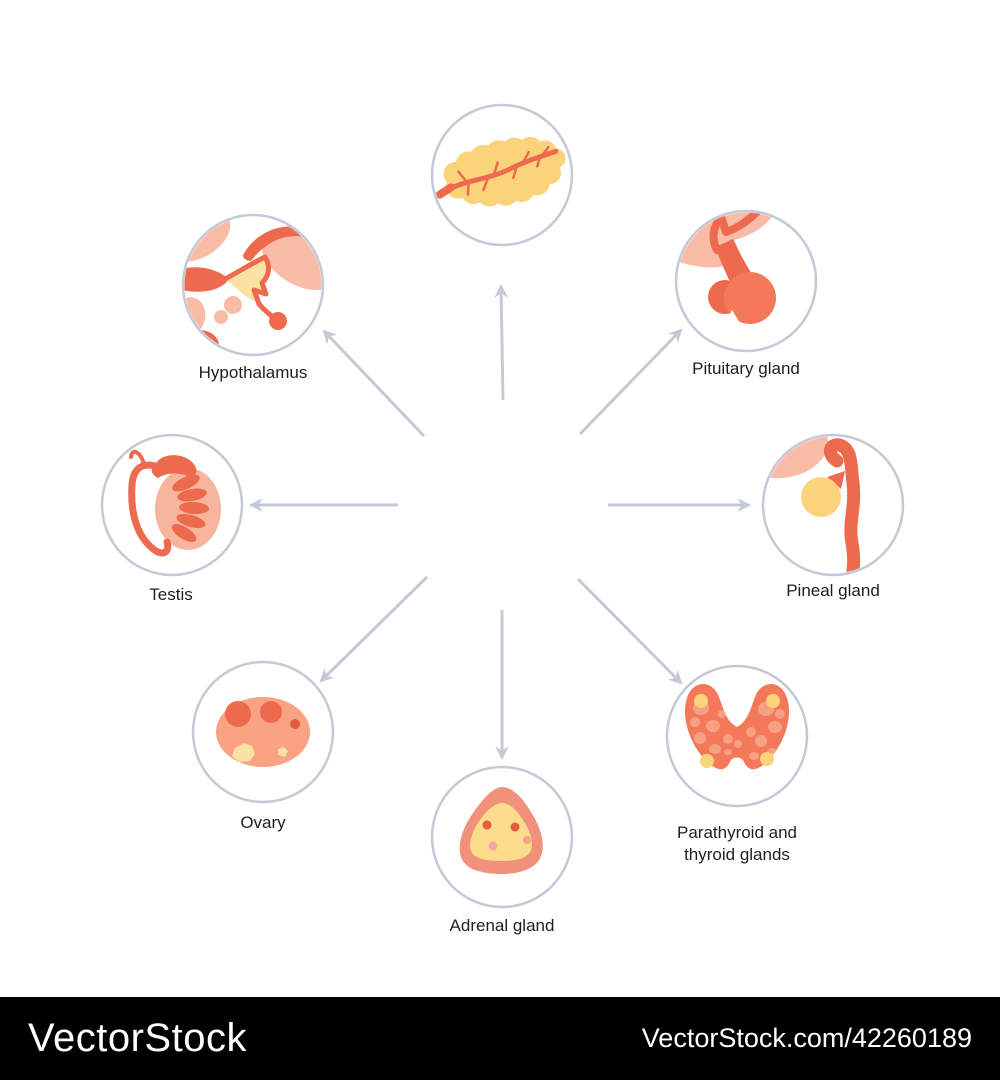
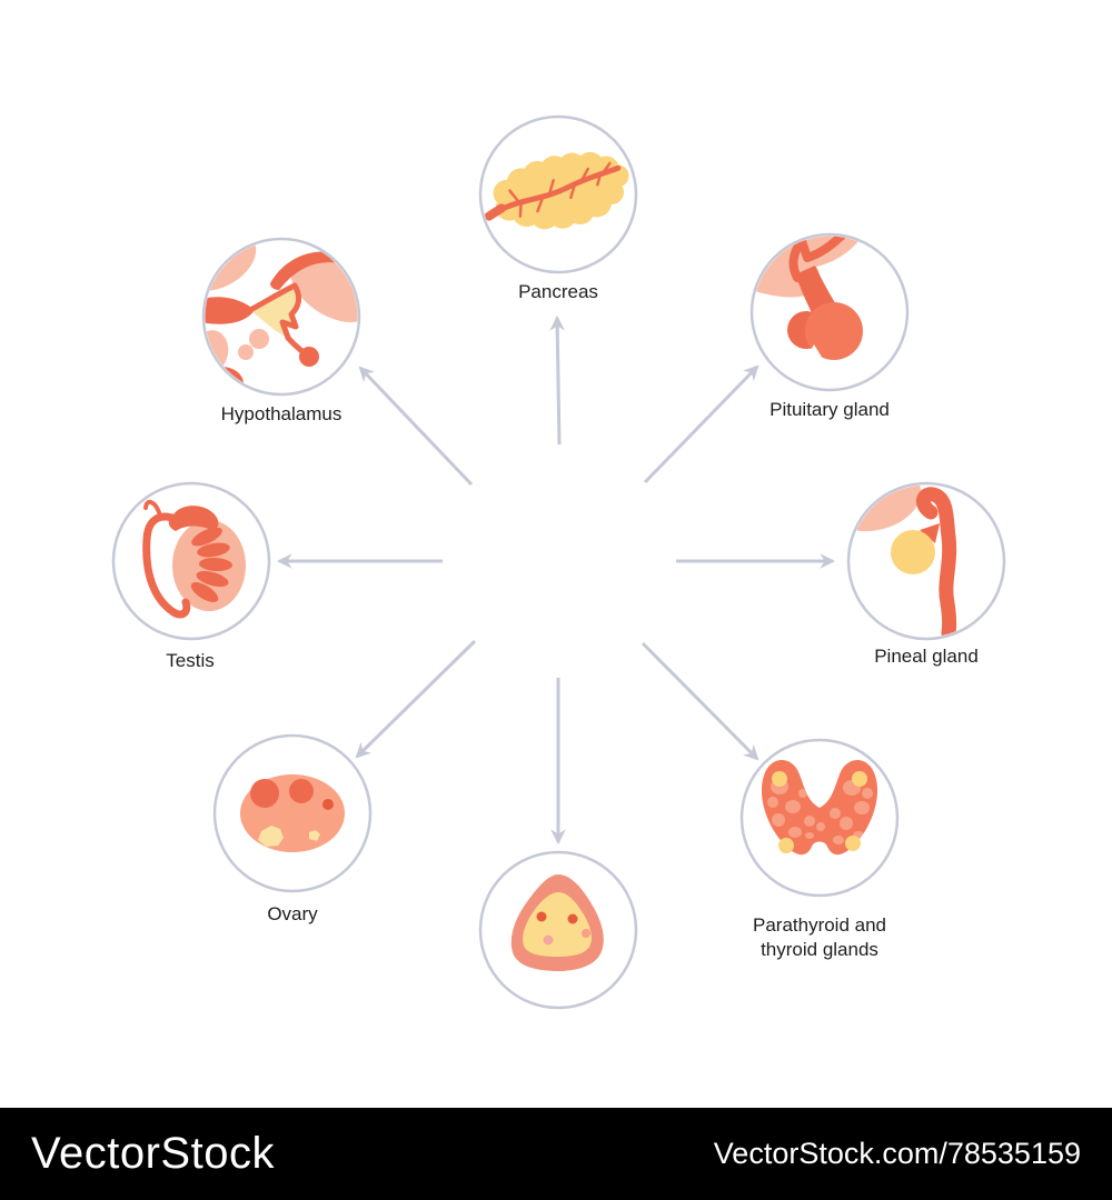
+ Pancreas
  Pituitary gland
  Pineal gland
  Parathyroid and thyroid glands
- Adrenal gland
  Ovary
  Testis
  Hypothalamus
  VectorStock
- VectorStock.com/42260189
+ VectorStock.com/78535159
